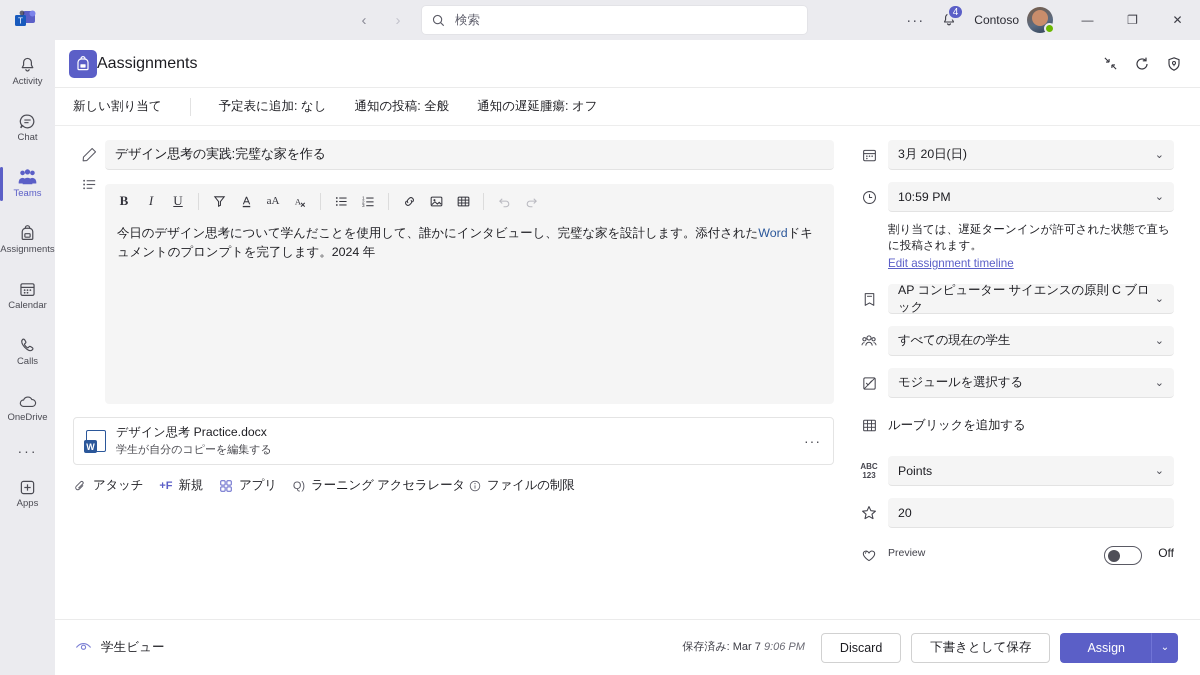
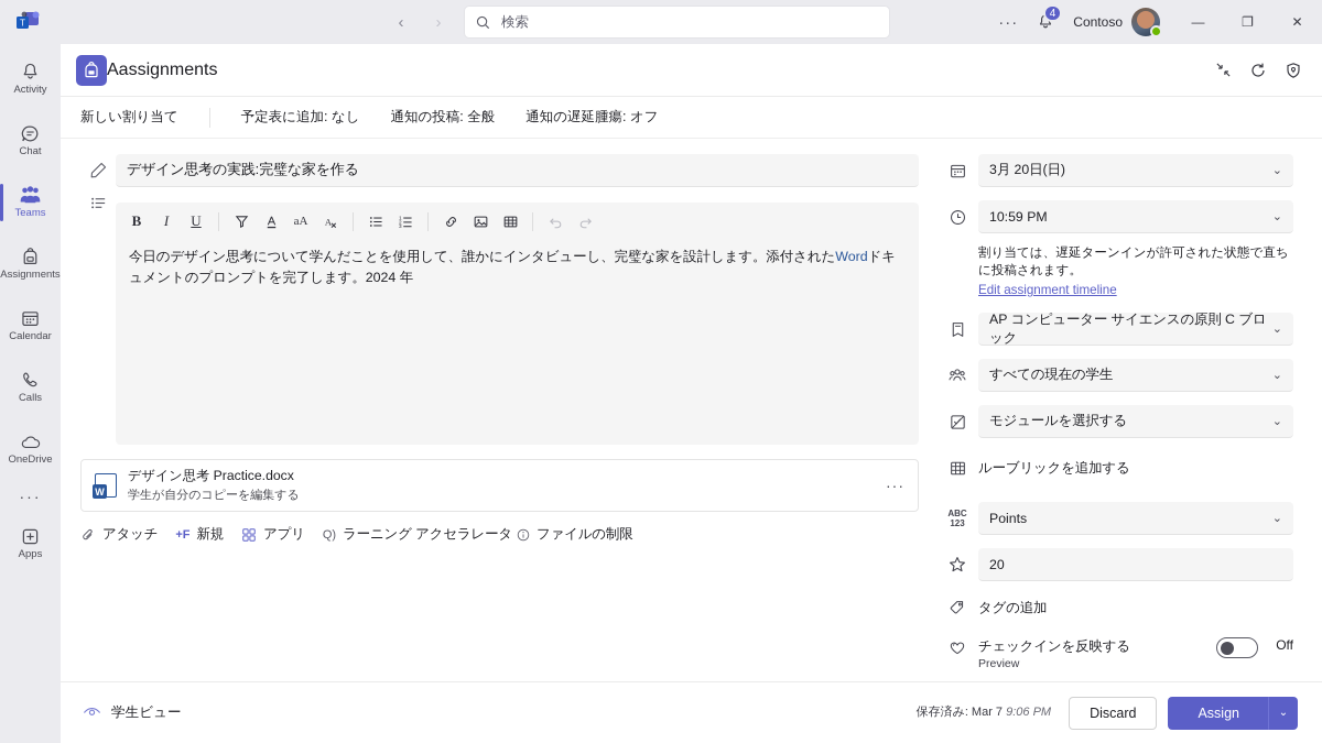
  T
  ‹
  ›
  検索
  ···
  4
  Contoso
  —
  ❐
  ✕
  Activity
  Chat
  Teams
  Assignments
  Calendar
  Calls
  OneDrive
  ···
  Apps
  Aassignments
  新しい割り当て
  予定表に追加: なし
  通知の投稿: 全般
  通知の遅延腫瘍: オフ
  デザイン思考の実践:完璧な家を作る
  B
  I
  U
  aA
  A
  今日のデザイン思考について学んだことを使用して、誰かにインタビューし、完璧な家を設計します。添付されたWordドキュメントのプロンプトを完了します。2024 年
  デザイン思考 Practice.docx
  学生が自分のコピーを編集する
  ···
  アタッチ
  +F
  新規
  アプリ
  Q)
  ラーニング アクセラレータ
  ファイルの制限
  3月 20日(日)
  ⌄
  10:59 PM
  ⌄
  割り当ては、遅延ターンインが許可された状態で直ちに投稿されます。
  Edit assignment timeline
  AP コンピューター サイエンスの原則 C ブロック
  ⌄
  すべての現在の学生
  ⌄
  モジュールを選択する
  ⌄
  ルーブリックを追加する
  ABC
  123
  Points
  ⌄
  20
+ タグの追加
+ チェックインを反映する
  Preview
  Off
  学生ビュー
  保存済み: Mar 7 9:06 PM
  Discard
- 下書きとして保存
  Assign
  ⌄
